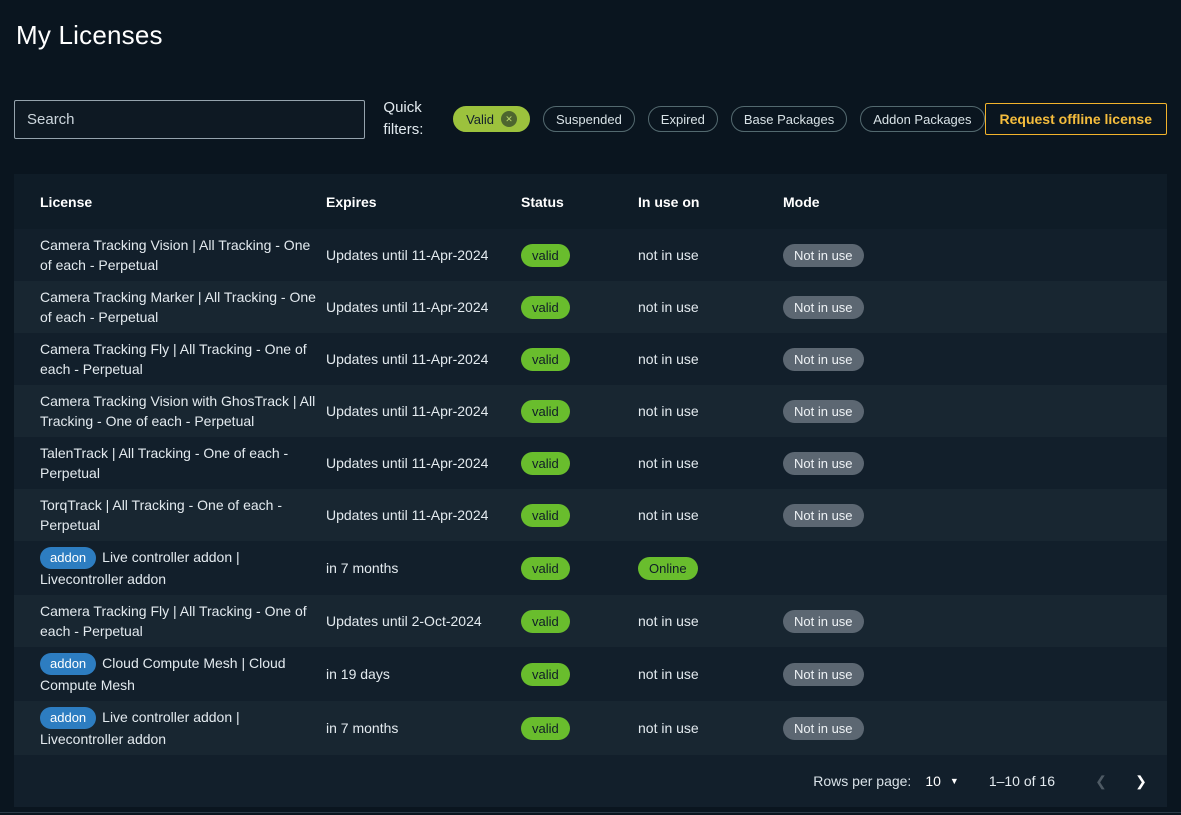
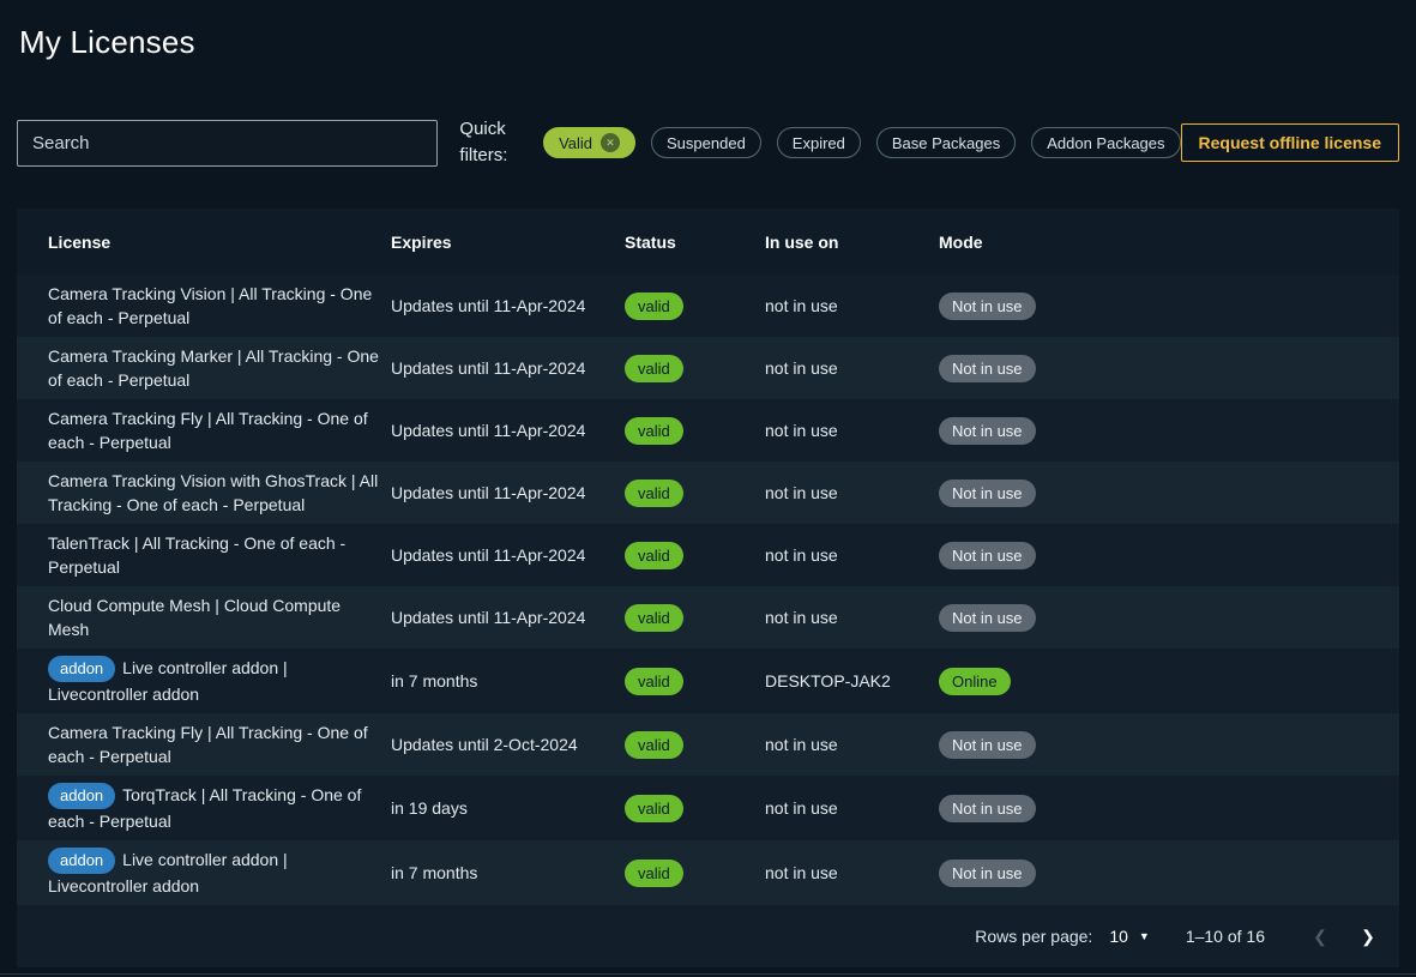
  My Licenses
  Search
  Quick filters:
  Valid
  ✕
  Suspended
  Expired
  Base Packages
  Addon Packages
  Request offline license
  License
  Expires
  Status
  In use on
  Mode
  Camera Tracking Vision | All Tracking - One of each - Perpetual
  Updates until 11-Apr-2024
  valid
  not in use
  Not in use
  Camera Tracking Marker | All Tracking - One of each - Perpetual
  Updates until 11-Apr-2024
  valid
  not in use
  Not in use
  Camera Tracking Fly | All Tracking - One of each - Perpetual
  Updates until 11-Apr-2024
  valid
  not in use
  Not in use
  Camera Tracking Vision with GhosTrack | All Tracking - One of each - Perpetual
  Updates until 11-Apr-2024
  valid
  not in use
  Not in use
  TalenTrack | All Tracking - One of each - Perpetual
  Updates until 11-Apr-2024
  valid
  not in use
  Not in use
- TorqTrack | All Tracking - One of each - Perpetual
+ Cloud Compute Mesh | Cloud Compute Mesh
  Updates until 11-Apr-2024
  valid
  not in use
  Not in use
  addon Live controller addon | Livecontroller addon
  in 7 months
  valid
+ DESKTOP-JAK2
  Online
  Camera Tracking Fly | All Tracking - One of each - Perpetual
  Updates until 2-Oct-2024
  valid
  not in use
  Not in use
- addon Cloud Compute Mesh | Cloud Compute Mesh
+ addon TorqTrack | All Tracking - One of each - Perpetual
  in 19 days
  valid
  not in use
  Not in use
  addon Live controller addon | Livecontroller addon
  in 7 months
  valid
  not in use
  Not in use
  Rows per page:
  10
  ▼
  1–10 of 16
  ❮
  ❯
